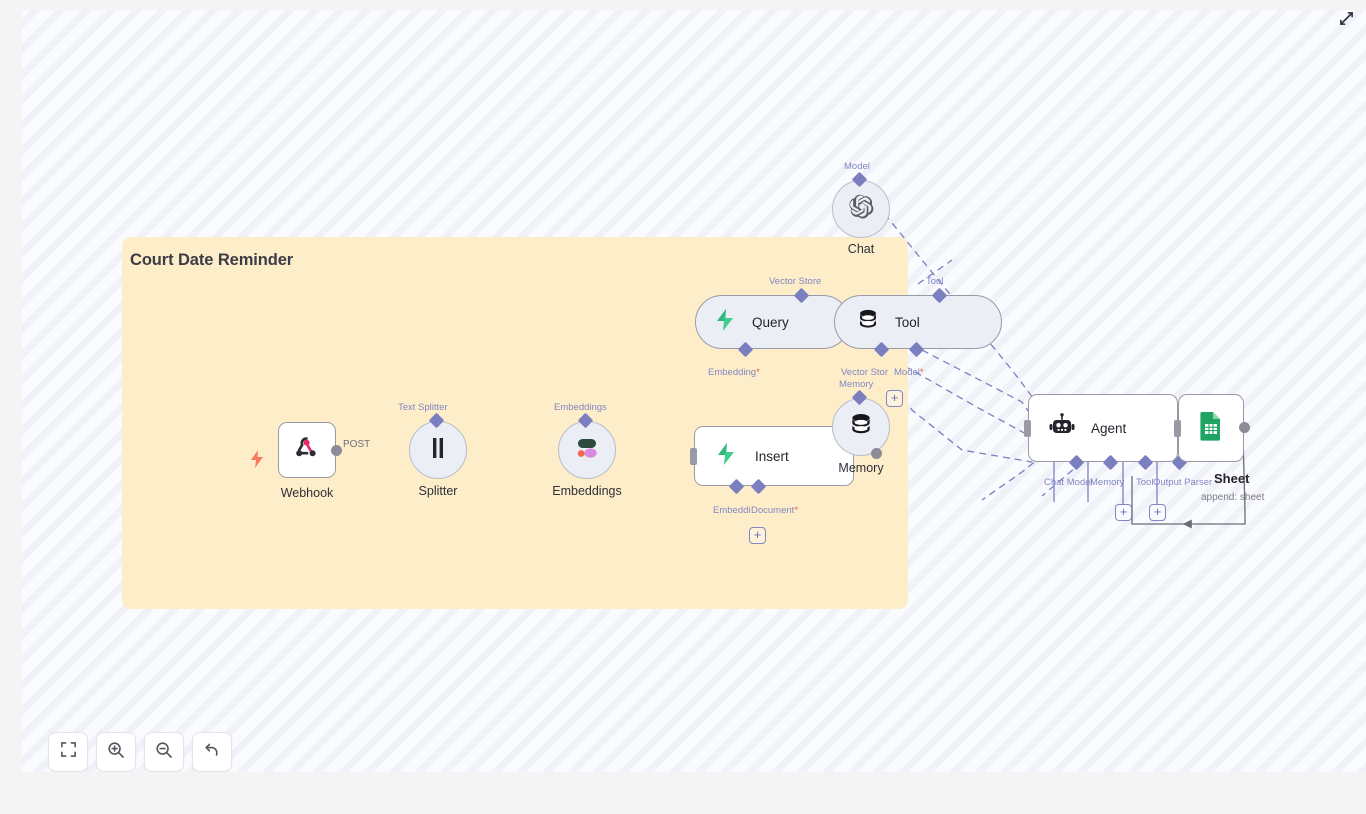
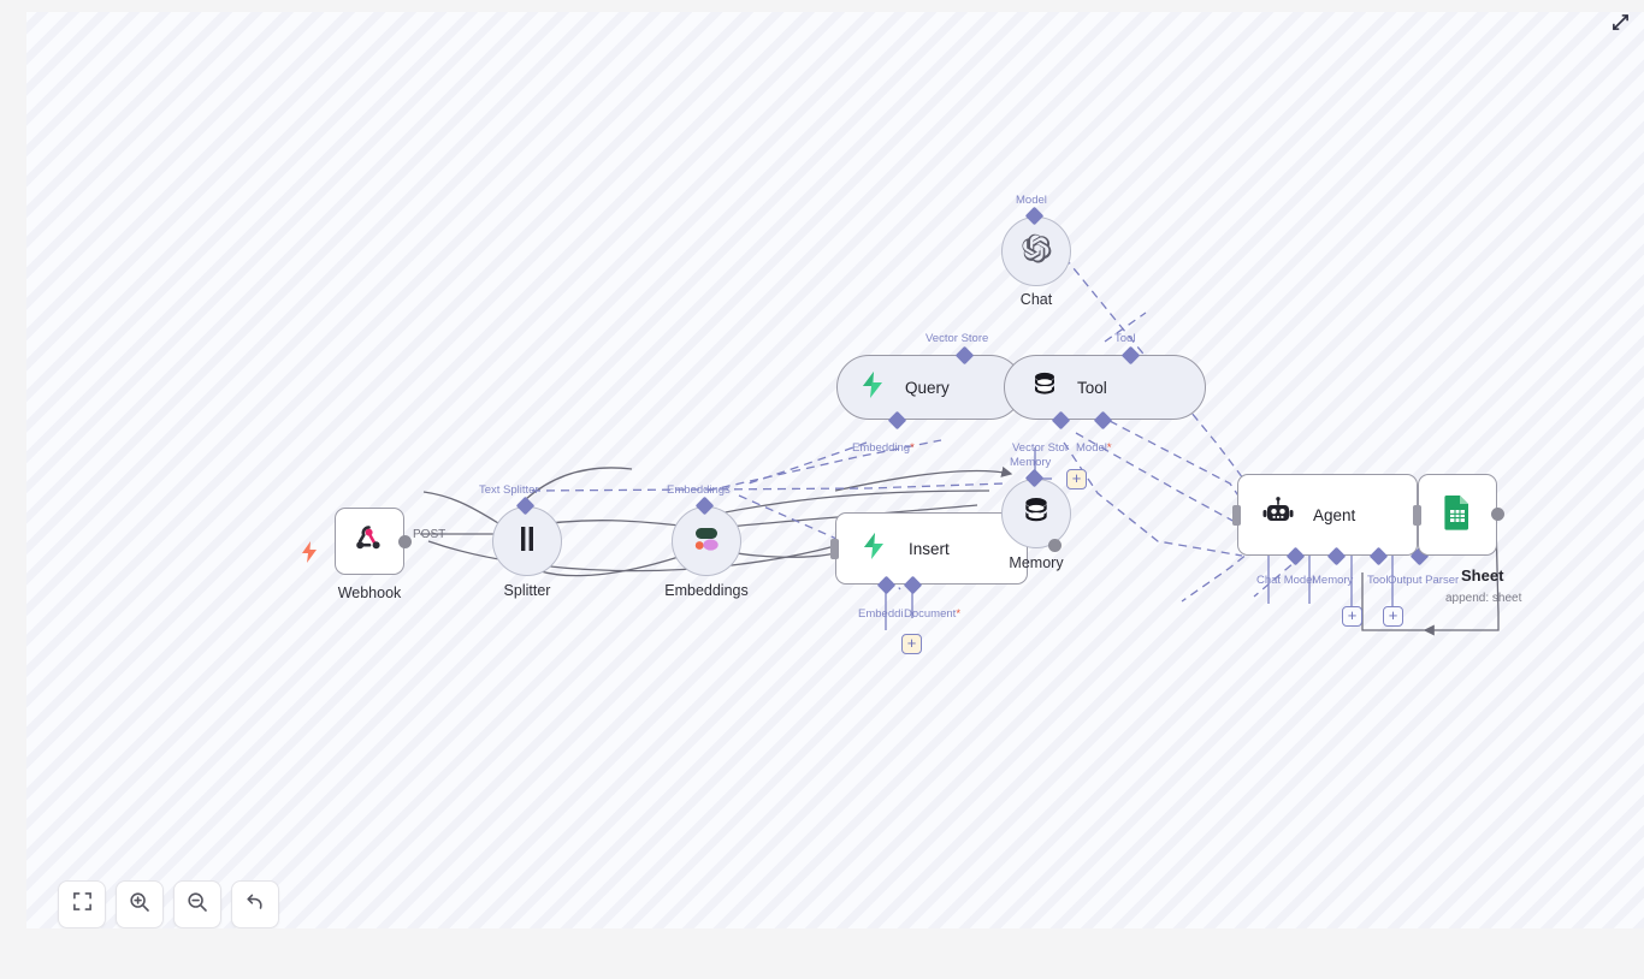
- Court Date Reminder
  POST
  Webhook
  Text Splitter
  Splitter
  Embeddings
  Embeddings
  Query
  Vector Store
  Embedding*
  Tool
  Tool
  Vector Stor
  Model*
  Model
  Chat
  Insert
  Embeddi
  Document*
  Memory
  Memory
  Agent
  Chat Model
  Memory
  Tool
  Output Parser
  Sheet
  append: sheet
  +
  +
  +
  +
